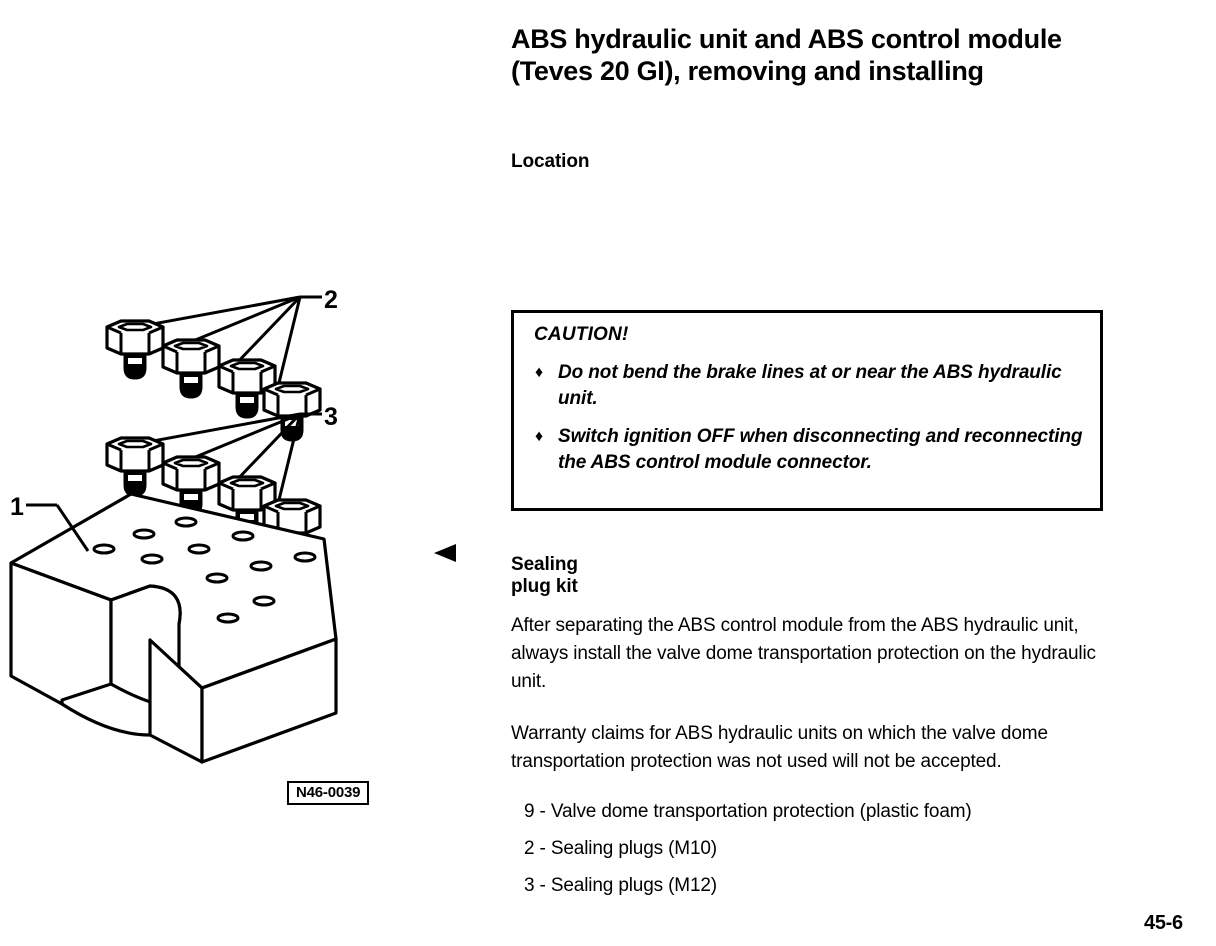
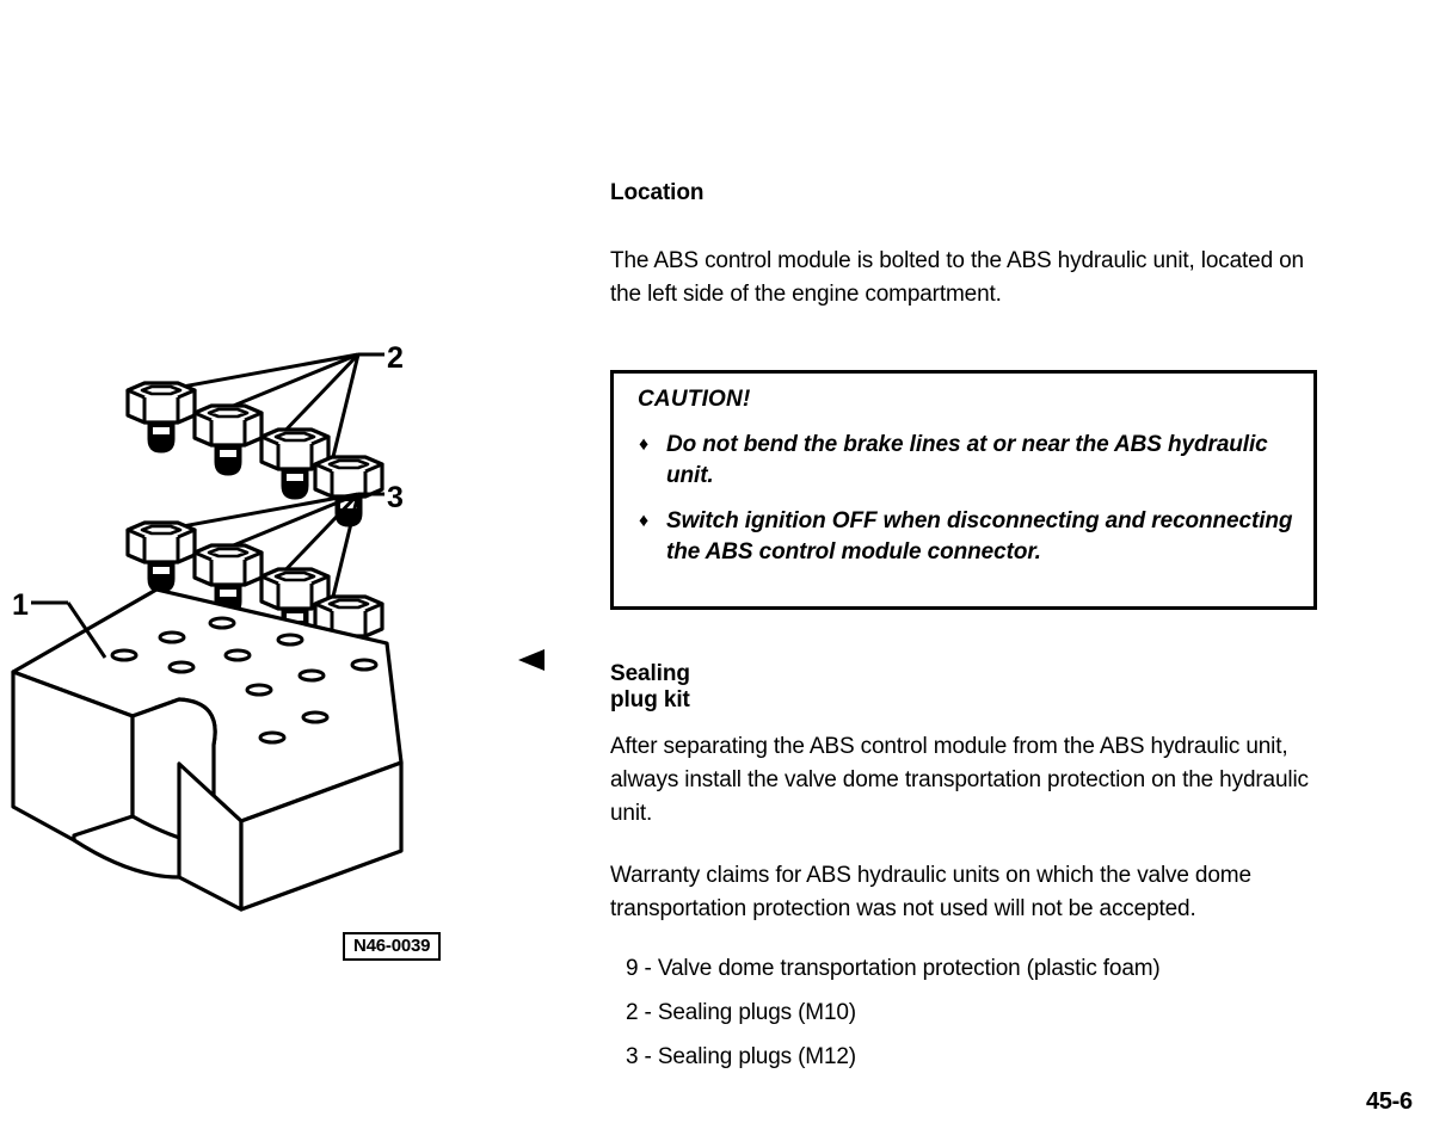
  2
  3
  1
  N46-0039
- ABS hydraulic unit and ABS control module (Teves 20 GI), removing and installing
  Location
+ The ABS control module is bolted to the ABS hydraulic unit, located on the left side of the engine compartment.
  CAUTION!
  ♦
  Do not bend the brake lines at or near the ABS hydraulic unit.
  ♦
  Switch ignition OFF when disconnecting and reconnecting the ABS control module connector.
  Sealing plug kit
  After separating the ABS control module from the ABS hydraulic unit, always install the valve dome transportation protection on the hydraulic unit.
  Warranty claims for ABS hydraulic units on which the valve dome transportation protection was not used will not be accepted.
  9 - Valve dome transportation protection (plastic foam)
  2 - Sealing plugs (M10)
  3 - Sealing plugs (M12)
  45-6
